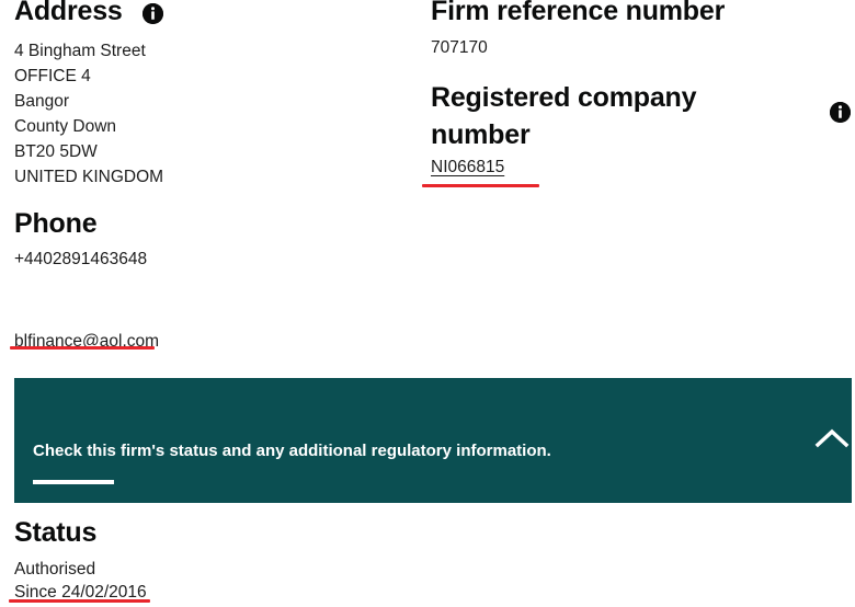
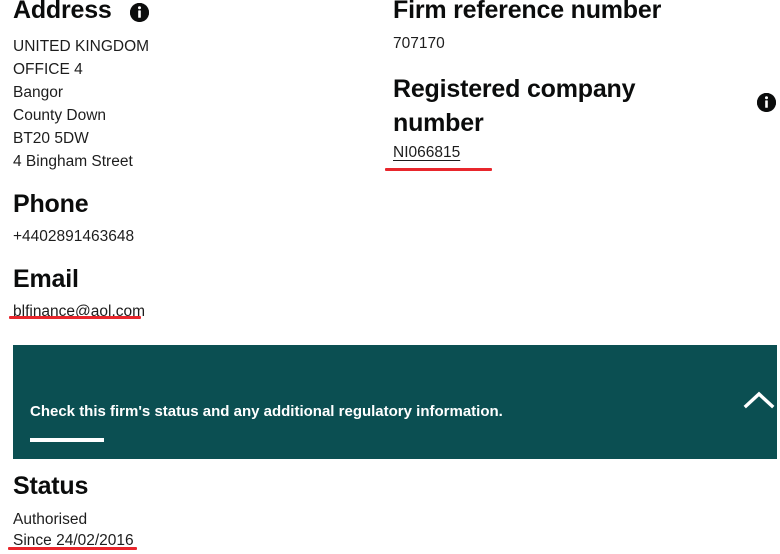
  Address
- 4 Bingham Street
+ UNITED KINGDOM
  OFFICE 4
  Bangor
  County Down
  BT20 5DW
- UNITED KINGDOM
+ 4 Bingham Street
  Phone
  +4402891463648
+ Email
  blfinance@aol.com
  Firm reference number
  707170
  Registered company number
  NI066815
  Check this firm's status and any additional regulatory information.
  Status
  Authorised
  Since 24/02/2016
